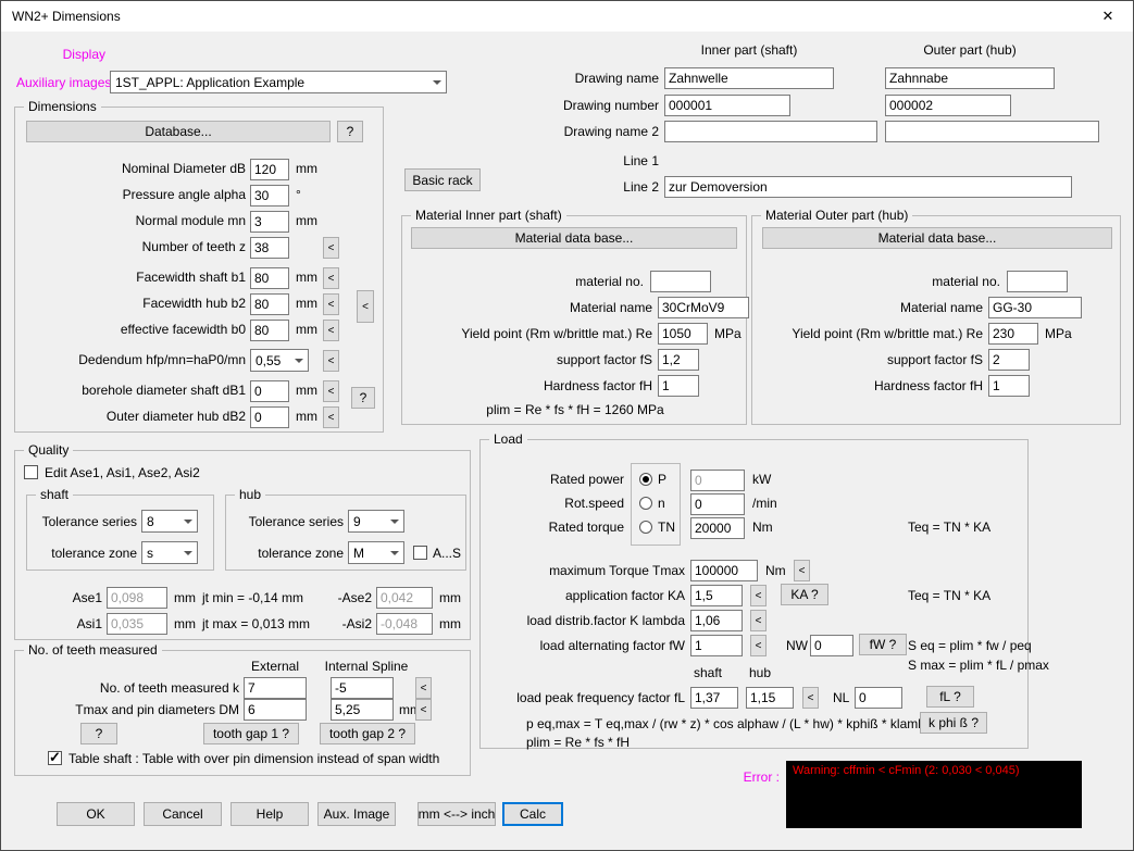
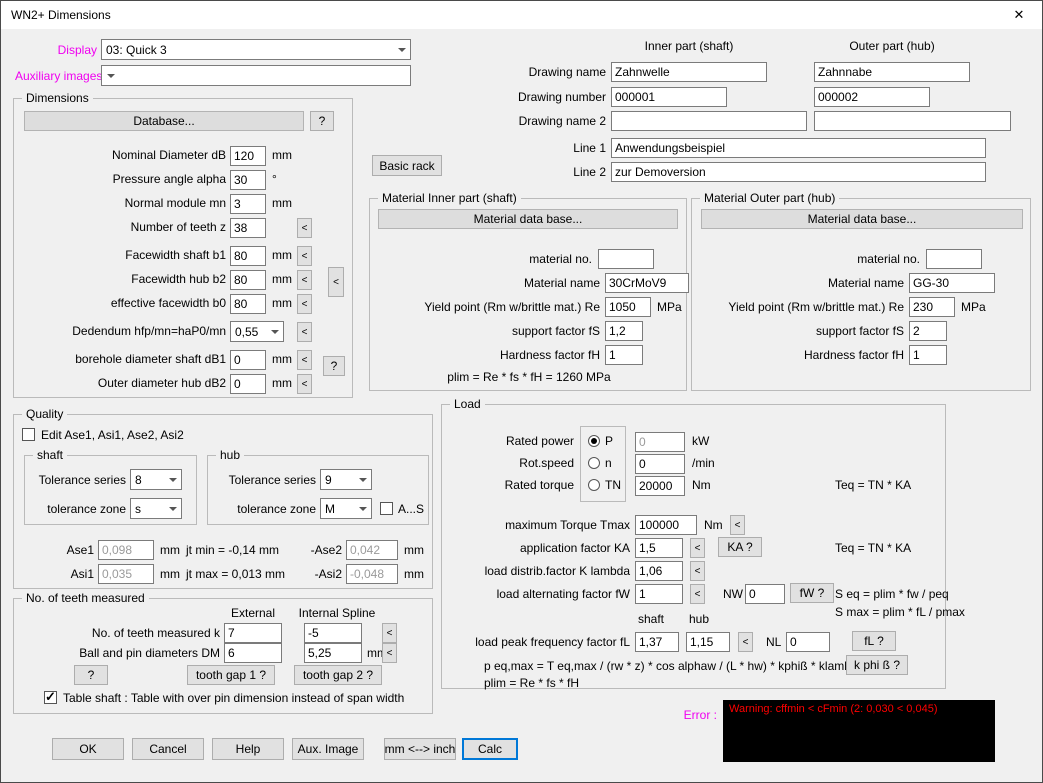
  WN2+ Dimensions
  ✕
  Display
+ 03: Quick 3
  Auxiliary images
- 1ST_APPL: Application Example
  Inner part (shaft)
  Outer part (hub)
  Drawing name
  Zahnwelle
  Zahnnabe
  Drawing number
  000001
  000002
  Drawing name 2
  Line 1
+ Anwendungsbeispiel
  Line 2
  zur Demoversion
  Basic rack
  Dimensions
  Database...
  ?
  Nominal Diameter dB
  120
  mm
  Pressure angle alpha
  30
  °
  Normal module mn
  3
  mm
  Number of teeth z
  38
  <
  Facewidth shaft b1
  80
  mm
  <
  Facewidth hub b2
  80
  mm
  <
  effective facewidth b0
  80
  mm
  <
  <
  Dedendum hfp/mn=haP0/mn
  0,55
  <
  borehole diameter shaft dB1
  0
  mm
  <
  ?
  Outer diameter hub dB2
  0
  mm
  <
  Material Inner part (shaft)
  Material data base...
  material no.
  Material name
  30CrMoV9
  Yield point (Rm w/brittle mat.) Re
  1050
  MPa
  support factor fS
  1,2
  Hardness factor fH
  1
  plim = Re * fs * fH = 1260 MPa
  Material Outer part (hub)
  Material data base...
  material no.
  Material name
  GG-30
  Yield point (Rm w/brittle mat.) Re
  230
  MPa
  support factor fS
  2
  Hardness factor fH
  1
  Quality
  Edit Ase1, Asi1, Ase2, Asi2
  shaft
  Tolerance series
  8
  tolerance zone
  s
  hub
  Tolerance series
  9
  tolerance zone
  M
  A...S
  Ase1
  0,098
  mm
  jt min = -0,14 mm
  -Ase2
  0,042
  mm
  Asi1
  0,035
  mm
  jt max = 0,013 mm
  -Asi2
  -0,048
  mm
  No. of teeth measured
  External
  Internal Spline
  No. of teeth measured k
  7
  -5
  <
- Tmax and pin diameters DM
+ Ball and pin diameters DM
  6
  5,25
  <
  ?
  tooth gap 1 ?
  tooth gap 2 ?
  Table shaft : Table with over pin dimension instead of span width
  Load
  Rated power
  P
  0
  kW
  Rot.speed
  n
  0
  /min
  Rated torque
  TN
  20000
  Nm
  Teq = TN * KA
  maximum Torque Tmax
  100000
  Nm
  <
  application factor KA
  1,5
  <
  KA ?
  Teq = TN * KA
  load distrib.factor K lambda
  1,06
  <
  load alternating factor fW
  1
  <
  NW
  0
  fW ?
  S eq = plim * fw / peq
  S max = plim * fL / pmax
  shaft
  hub
  load peak frequency factor fL
  1,37
  1,15
  <
  NL
  0
  fL ?
  p eq,max = T eq,max / (rw * z) * cos alphaw / (L * hw) * kphiß * klam
  k phi ß ?
  plim = Re * fs * fH
  Error :
  Warning: cffmin < cFmin (2: 0,030 < 0,045)
  OK
  Cancel
  Help
  Aux. Image
  mm <--> inch
  Calc
